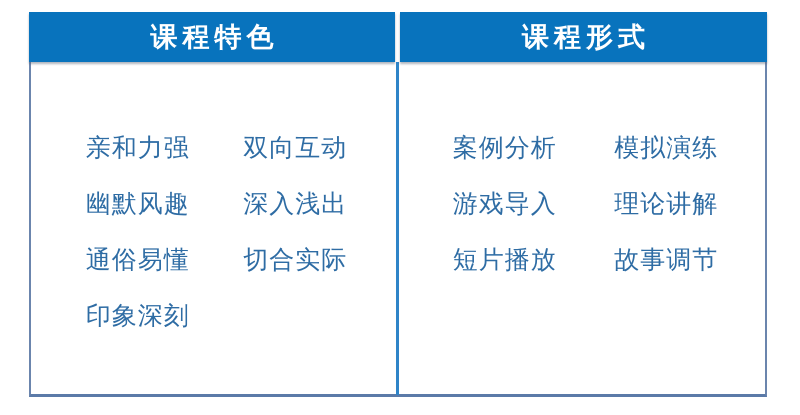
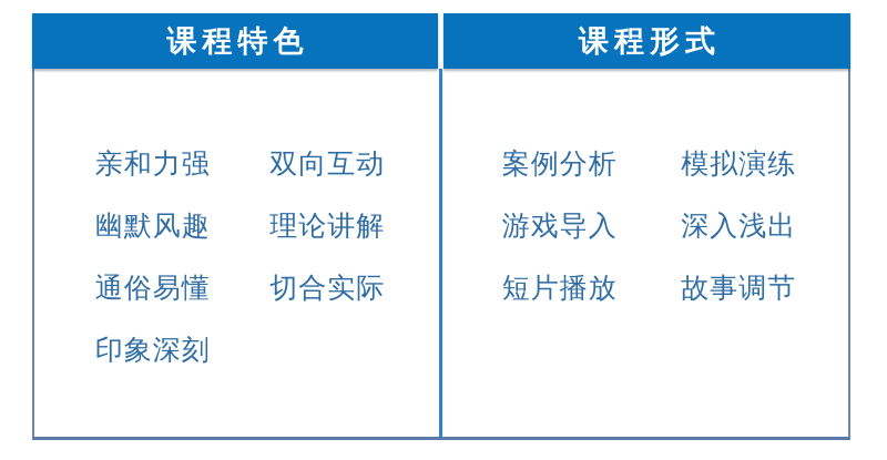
  课程特色
  课程形式
  亲和力强
  双向互动
  幽默风趣
- 深入浅出
+ 理论讲解
  通俗易懂
  切合实际
  印象深刻
  案例分析
  模拟演练
  游戏导入
- 理论讲解
+ 深入浅出
  短片播放
  故事调节
